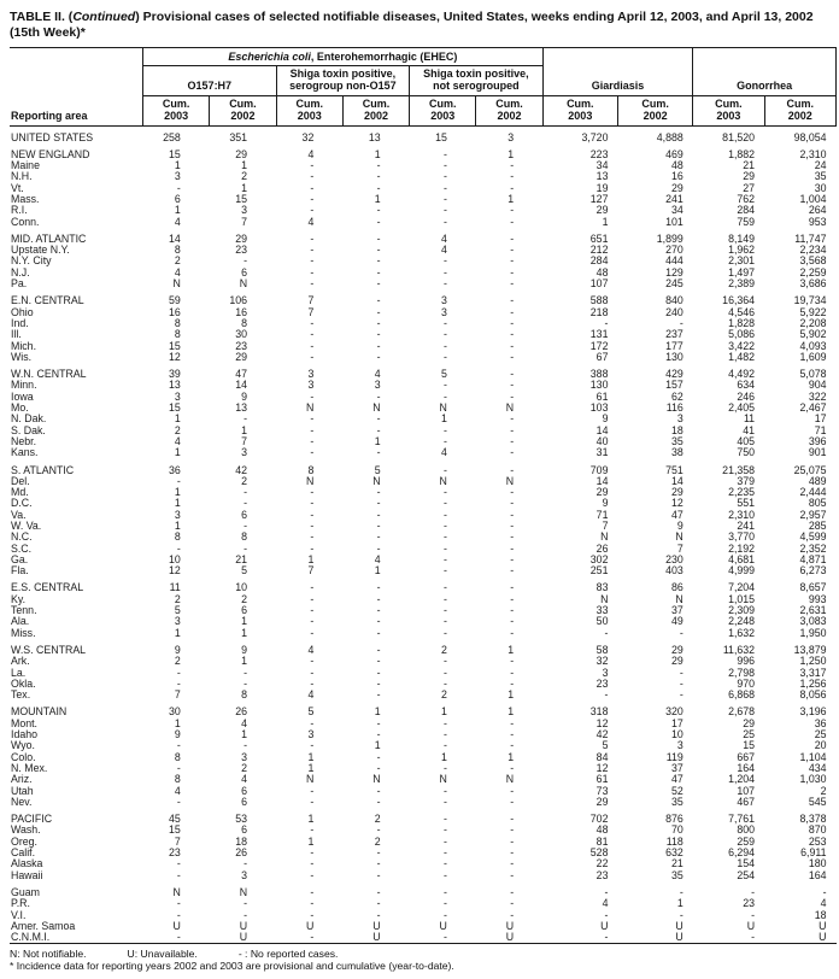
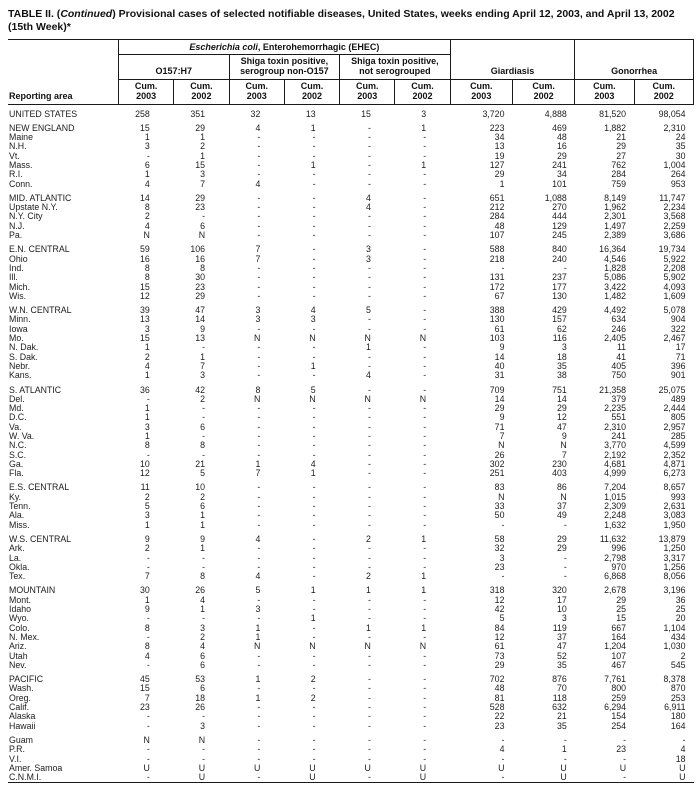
  TABLE II. (Continued) Provisional cases of selected notifiable diseases, United States, weeks ending April 12, 2003, and April 13, 2002 (15th Week)*
  Reporting area	Escherichia coli, Enterohemorrhagic (EHEC)	Giardiasis	Gonorrhea
  O157:H7	Shiga toxin positive, serogroup non-O157	Shiga toxin positive, not serogrouped
  Cum. 2003	Cum. 2002	Cum. 2003	Cum. 2002	Cum. 2003	Cum. 2002	Cum. 2003	Cum. 2002	Cum. 2003	Cum. 2002
  UNITED STATES	258	351	32	13	15	3	3,720	4,888	81,520	98,054
  NEW ENGLAND	15	29	4	1	-	1	223	469	1,882	2,310
  Maine	1	1	-	-	-	-	34	48	21	24
  N.H.	3	2	-	-	-	-	13	16	29	35
  Vt.	-	1	-	-	-	-	19	29	27	30
  Mass.	6	15	-	1	-	1	127	241	762	1,004
  R.I.	1	3	-	-	-	-	29	34	284	264
  Conn.	4	7	4	-	-	-	1	101	759	953
- MID. ATLANTIC	14	29	-	-	4	-	651	1,899	8,149	11,747
+ MID. ATLANTIC	14	29	-	-	4	-	651	1,088	8,149	11,747
  Upstate N.Y.	8	23	-	-	4	-	212	270	1,962	2,234
  N.Y. City	2	-	-	-	-	-	284	444	2,301	3,568
  N.J.	4	6	-	-	-	-	48	129	1,497	2,259
  Pa.	N	N	-	-	-	-	107	245	2,389	3,686
  E.N. CENTRAL	59	106	7	-	3	-	588	840	16,364	19,734
  Ohio	16	16	7	-	3	-	218	240	4,546	5,922
  Ind.	8	8	-	-	-	-	-	-	1,828	2,208
  Ill.	8	30	-	-	-	-	131	237	5,086	5,902
  Mich.	15	23	-	-	-	-	172	177	3,422	4,093
  Wis.	12	29	-	-	-	-	67	130	1,482	1,609
  W.N. CENTRAL	39	47	3	4	5	-	388	429	4,492	5,078
  Minn.	13	14	3	3	-	-	130	157	634	904
  Iowa	3	9	-	-	-	-	61	62	246	322
  Mo.	15	13	N	N	N	N	103	116	2,405	2,467
  N. Dak.	1	-	-	-	1	-	9	3	11	17
  S. Dak.	2	1	-	-	-	-	14	18	41	71
  Nebr.	4	7	-	1	-	-	40	35	405	396
  Kans.	1	3	-	-	4	-	31	38	750	901
  S. ATLANTIC	36	42	8	5	-	-	709	751	21,358	25,075
  Del.	-	2	N	N	N	N	14	14	379	489
  Md.	1	-	-	-	-	-	29	29	2,235	2,444
  D.C.	1	-	-	-	-	-	9	12	551	805
  Va.	3	6	-	-	-	-	71	47	2,310	2,957
  W. Va.	1	-	-	-	-	-	7	9	241	285
  N.C.	8	8	-	-	-	-	N	N	3,770	4,599
  S.C.	-	-	-	-	-	-	26	7	2,192	2,352
  Ga.	10	21	1	4	-	-	302	230	4,681	4,871
  Fla.	12	5	7	1	-	-	251	403	4,999	6,273
  E.S. CENTRAL	11	10	-	-	-	-	83	86	7,204	8,657
  Ky.	2	2	-	-	-	-	N	N	1,015	993
  Tenn.	5	6	-	-	-	-	33	37	2,309	2,631
  Ala.	3	1	-	-	-	-	50	49	2,248	3,083
  Miss.	1	1	-	-	-	-	-	-	1,632	1,950
  W.S. CENTRAL	9	9	4	-	2	1	58	29	11,632	13,879
  Ark.	2	1	-	-	-	-	32	29	996	1,250
  La.	-	-	-	-	-	-	3	-	2,798	3,317
  Okla.	-	-	-	-	-	-	23	-	970	1,256
  Tex.	7	8	4	-	2	1	-	-	6,868	8,056
  MOUNTAIN	30	26	5	1	1	1	318	320	2,678	3,196
  Mont.	1	4	-	-	-	-	12	17	29	36
  Idaho	9	1	3	-	-	-	42	10	25	25
  Wyo.	-	-	-	1	-	-	5	3	15	20
  Colo.	8	3	1	-	1	1	84	119	667	1,104
  N. Mex.	-	2	1	-	-	-	12	37	164	434
  Ariz.	8	4	N	N	N	N	61	47	1,204	1,030
  Utah	4	6	-	-	-	-	73	52	107	2
  Nev.	-	6	-	-	-	-	29	35	467	545
  PACIFIC	45	53	1	2	-	-	702	876	7,761	8,378
  Wash.	15	6	-	-	-	-	48	70	800	870
  Oreg.	7	18	1	2	-	-	81	118	259	253
  Calif.	23	26	-	-	-	-	528	632	6,294	6,911
  Alaska	-	-	-	-	-	-	22	21	154	180
  Hawaii	-	3	-	-	-	-	23	35	254	164
  Guam	N	N	-	-	-	-	-	-	-	-
  P.R.	-	-	-	-	-	-	4	1	23	4
  V.I.	-	-	-	-	-	-	-	-	-	18
  Amer. Samoa	U	U	U	U	U	U	U	U	U	U
  C.N.M.I.	-	U	-	U	-	U	-	U	-	U
- N: Not notifiable. U: Unavailable. - : No reported cases.
- * Incidence data for reporting years 2002 and 2003 are provisional and cumulative (year-to-date).
